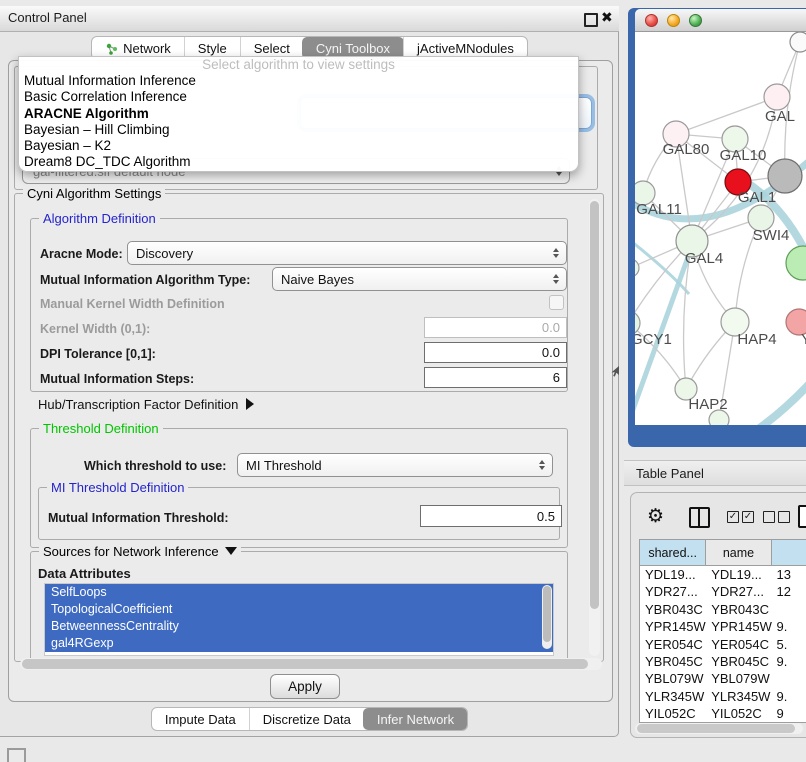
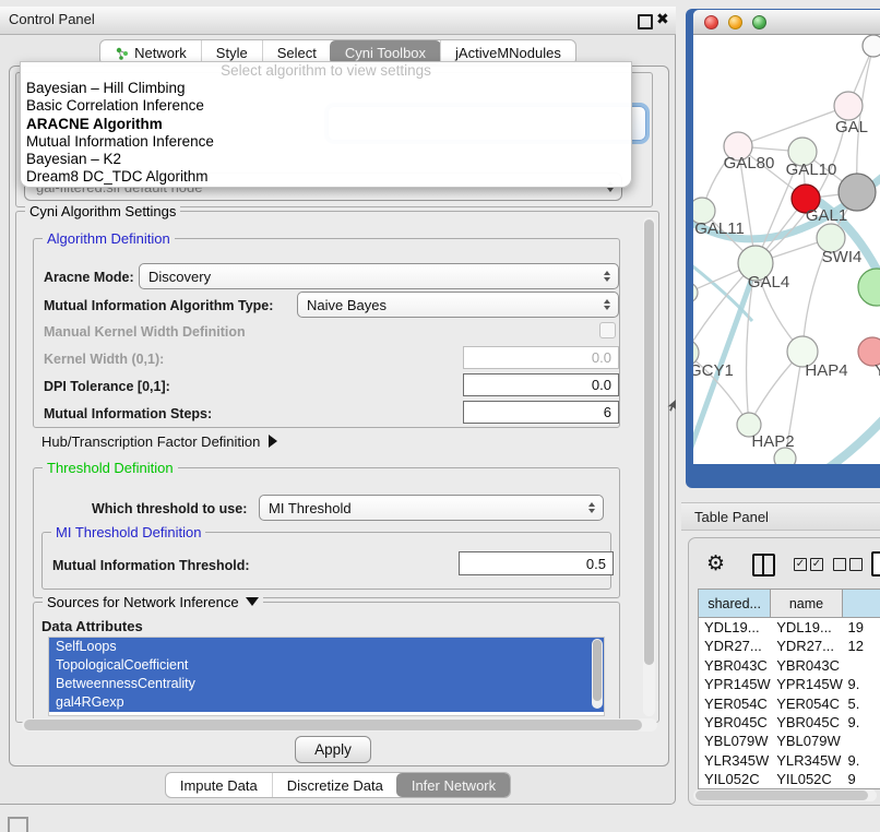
  Control Panel
  ✖
  Network
  Style
  Select
  Cyni Toolbox
  jActiveMNodules
  Select algorithm to view settings
- Mutual Information Inference
+ Bayesian – Hill Climbing
  Basic Correlation Inference
  ARACNE Algorithm
- Bayesian – Hill Climbing
+ Mutual Information Inference
  Bayesian – K2
  Dream8 DC_TDC Algorithm
  Cyni Algorithm Settings
  Algorithm Definition
  Aracne Mode:
  Discovery
  Mutual Information Algorithm Type:
  Naive Bayes
  Manual Kernel Width Definition
  Kernel Width (0,1):
  0.0
  DPI Tolerance [0,1]:
  0.0
  Mutual Information Steps:
  6
  Hub/Transcription Factor Definition
  Threshold Definition
  Which threshold to use:
  MI Threshold
  MI Threshold Definition
  Mutual Information Threshold:
  0.5
  Sources for Network Inference
  Data Attributes
  SelfLoops
  TopologicalCoefficient
  BetweennessCentrality
  gal4RGexp
  Apply
  Impute Data
  Discretize Data
  Infer Network
  GAL
  GAL80
  GAL10
  GAL1
  GAL11
  SWI4
  GAL4
  GCY1
  HAP4
  HAP2
  Table Panel
  ⚙
  ✓
  ✓
  shared...
  name
  YDL19...
  YDL19...
- 13
+ 19
  YDR27...
  YDR27...
  12
  YBR043C
  YBR043C
  YPR145W
  YPR145W
  9.
  YER054C
  YER054C
  5.
  YBR045C
  YBR045C
  9.
  YBL079W
  YBL079W
  YLR345W
  YLR345W
  9.
  YIL052C
  YIL052C
  9
